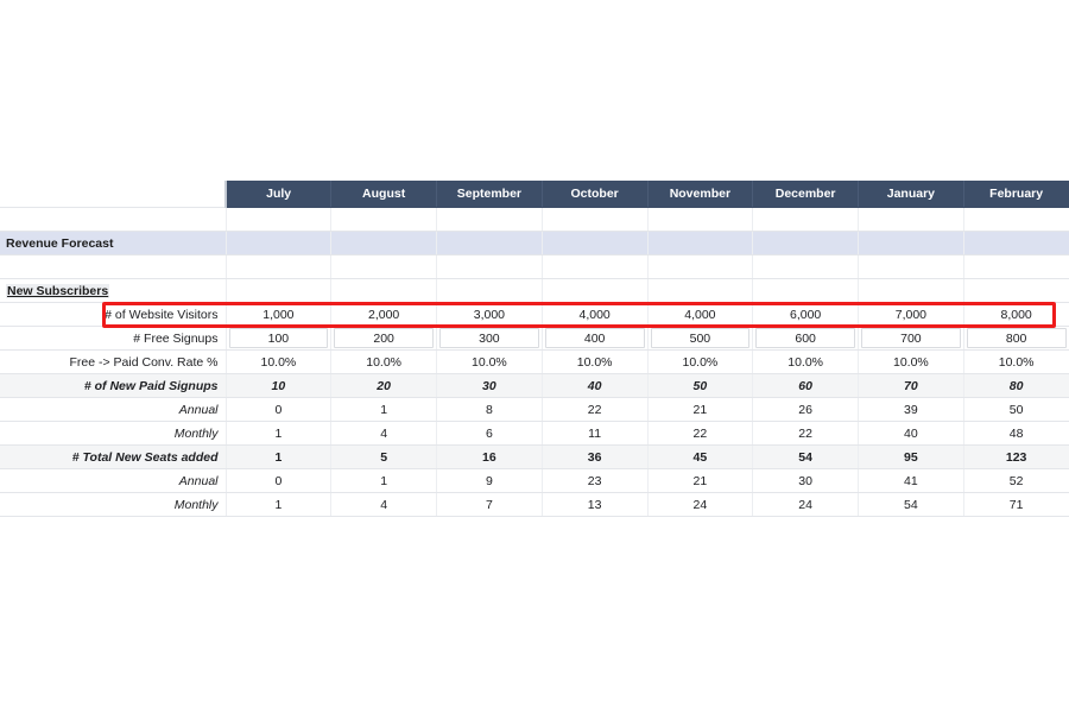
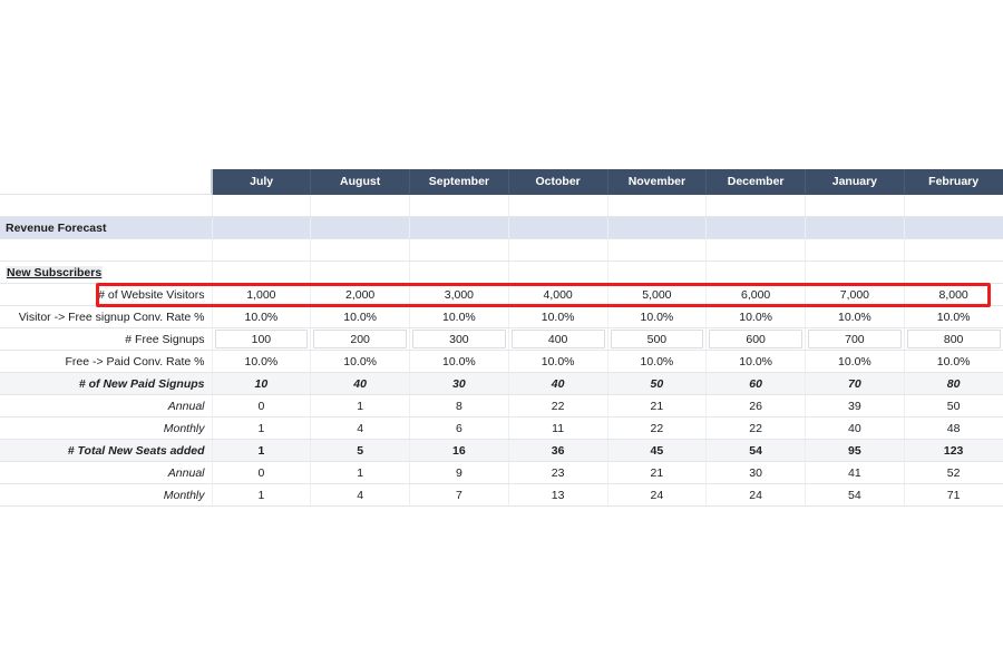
  	July	August	September	October	November	December	January	February
  Revenue Forecast
  New Subscribers
- # of Website Visitors	1,000	2,000	3,000	4,000	4,000	6,000	7,000	8,000
+ # of Website Visitors	1,000	2,000	3,000	4,000	5,000	6,000	7,000	8,000
+ Visitor -> Free signup Conv. Rate %	10.0%	10.0%	10.0%	10.0%	10.0%	10.0%	10.0%	10.0%
  # Free Signups	100	200	300	400	500	600	700	800
  Free -> Paid Conv. Rate %	10.0%	10.0%	10.0%	10.0%	10.0%	10.0%	10.0%	10.0%
- # of New Paid Signups	10	20	30	40	50	60	70	80
+ # of New Paid Signups	10	40	30	40	50	60	70	80
  Annual	0	1	8	22	21	26	39	50
  Monthly	1	4	6	11	22	22	40	48
  # Total New Seats added	1	5	16	36	45	54	95	123
  Annual	0	1	9	23	21	30	41	52
  Monthly	1	4	7	13	24	24	54	71
